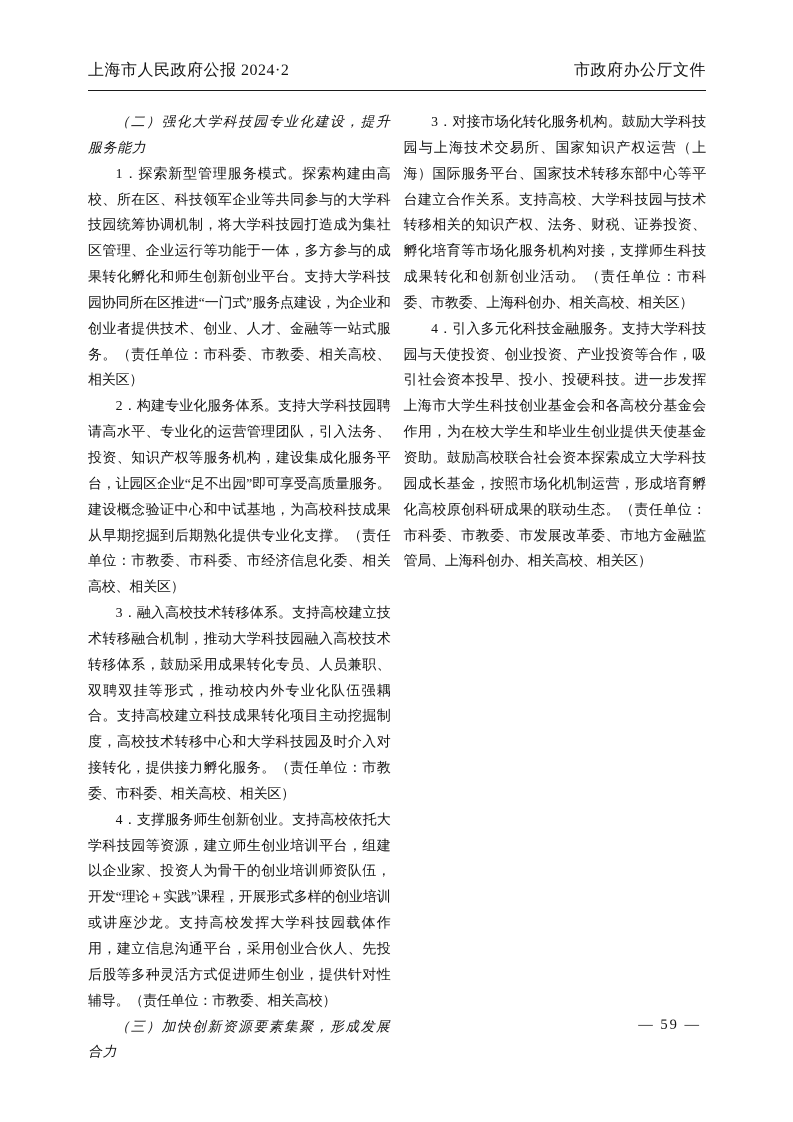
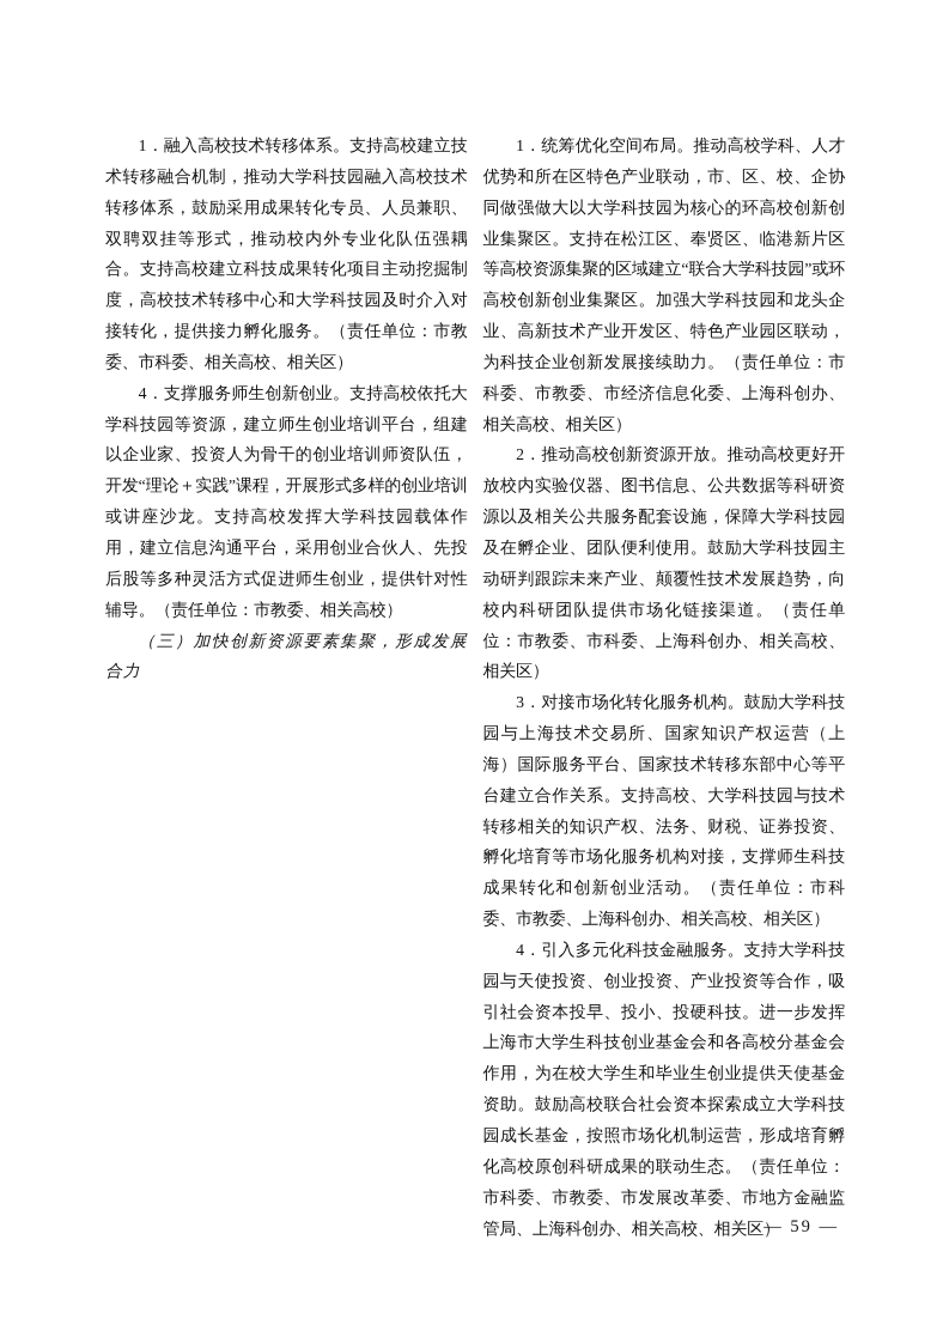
- 上海市人民政府公报 2024·2
- 市政府办公厅文件
- （二）强化大学科技园专业化建设，提升服务能力
- 1．探索新型管理服务模式。探索构建由高校、所在区、科技领军企业等共同参与的大学科技园统筹协调机制，将大学科技园打造成为集社区管理、企业运行等功能于一体，多方参与的成果转化孵化和师生创新创业平台。支持大学科技园协同所在区推进“一门式”服务点建设，为企业和创业者提供技术、创业、人才、金融等一站式服务。（责任单位：市科委、市教委、相关高校、相关区）
- 2．构建专业化服务体系。支持大学科技园聘请高水平、专业化的运营管理团队，引入法务、投资、知识产权等服务机构，建设集成化服务平台，让园区企业“足不出园”即可享受高质量服务。建设概念验证中心和中试基地，为高校科技成果从早期挖掘到后期熟化提供专业化支撑。（责任单位：市教委、市科委、市经济信息化委、相关高校、相关区）
- 3．融入高校技术转移体系。支持高校建立技术转移融合机制，推动大学科技园融入高校技术转移体系，鼓励采用成果转化专员、人员兼职、双聘双挂等形式，推动校内外专业化队伍强耦合。支持高校建立科技成果转化项目主动挖掘制度，高校技术转移中心和大学科技园及时介入对接转化，提供接力孵化服务。（责任单位：市教委、市科委、相关高校、相关区）
+ 1．融入高校技术转移体系。支持高校建立技术转移融合机制，推动大学科技园融入高校技术转移体系，鼓励采用成果转化专员、人员兼职、双聘双挂等形式，推动校内外专业化队伍强耦合。支持高校建立科技成果转化项目主动挖掘制度，高校技术转移中心和大学科技园及时介入对接转化，提供接力孵化服务。（责任单位：市教委、市科委、相关高校、相关区）
  4．支撑服务师生创新创业。支持高校依托大学科技园等资源，建立师生创业培训平台，组建以企业家、投资人为骨干的创业培训师资队伍，开发“理论＋实践”课程，开展形式多样的创业培训或讲座沙龙。支持高校发挥大学科技园载体作用，建立信息沟通平台，采用创业合伙人、先投后股等多种灵活方式促进师生创业，提供针对性辅导。（责任单位：市教委、相关高校）
  （三）加快创新资源要素集聚，形成发展合力
+ 1．统筹优化空间布局。推动高校学科、人才优势和所在区特色产业联动，市、区、校、企协同做强做大以大学科技园为核心的环高校创新创业集聚区。支持在松江区、奉贤区、临港新片区等高校资源集聚的区域建立“联合大学科技园”或环高校创新创业集聚区。加强大学科技园和龙头企业、高新技术产业开发区、特色产业园区联动，为科技企业创新发展接续助力。（责任单位：市科委、市教委、市经济信息化委、上海科创办、相关高校、相关区）
+ 2．推动高校创新资源开放。推动高校更好开放校内实验仪器、图书信息、公共数据等科研资源以及相关公共服务配套设施，保障大学科技园及在孵企业、团队便利使用。鼓励大学科技园主动研判跟踪未来产业、颠覆性技术发展趋势，向校内科研团队提供市场化链接渠道。（责任单位：市教委、市科委、上海科创办、相关高校、相关区）
  3．对接市场化转化服务机构。鼓励大学科技园与上海技术交易所、国家知识产权运营（上海）国际服务平台、国家技术转移东部中心等平台建立合作关系。支持高校、大学科技园与技术转移相关的知识产权、法务、财税、证券投资、孵化培育等市场化服务机构对接，支撑师生科技成果转化和创新创业活动。（责任单位：市科委、市教委、上海科创办、相关高校、相关区）
  4．引入多元化科技金融服务。支持大学科技园与天使投资、创业投资、产业投资等合作，吸引社会资本投早、投小、投硬科技。进一步发挥上海市大学生科技创业基金会和各高校分基金会作用，为在校大学生和毕业生创业提供天使基金资助。鼓励高校联合社会资本探索成立大学科技园成长基金，按照市场化机制运营，形成培育孵化高校原创科研成果的联动生态。（责任单位：市科委、市教委、市发展改革委、市地方金融监管局、上海科创办、相关高校、相关区）
  — 59 —
